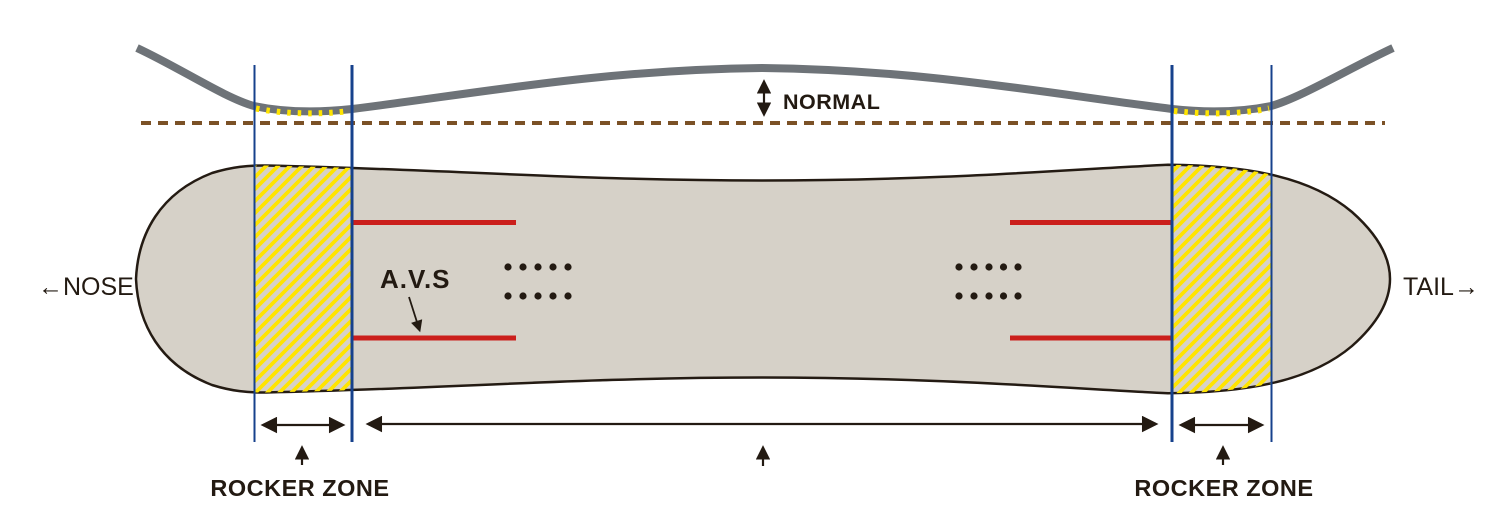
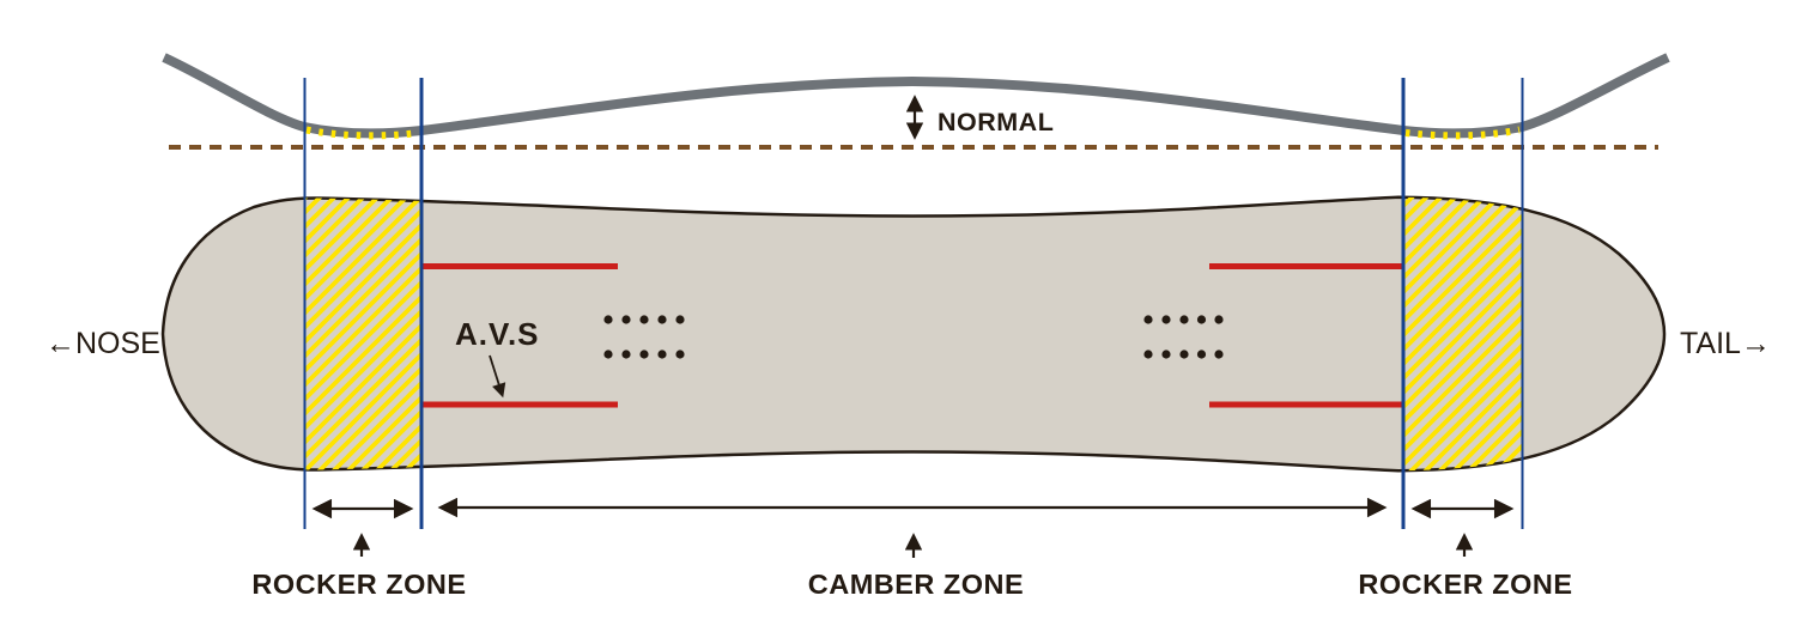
  NORMAL
  A.V.S
  ←NOSE
  TAIL→
  ROCKER ZONE
+ CAMBER ZONE
  ROCKER ZONE
